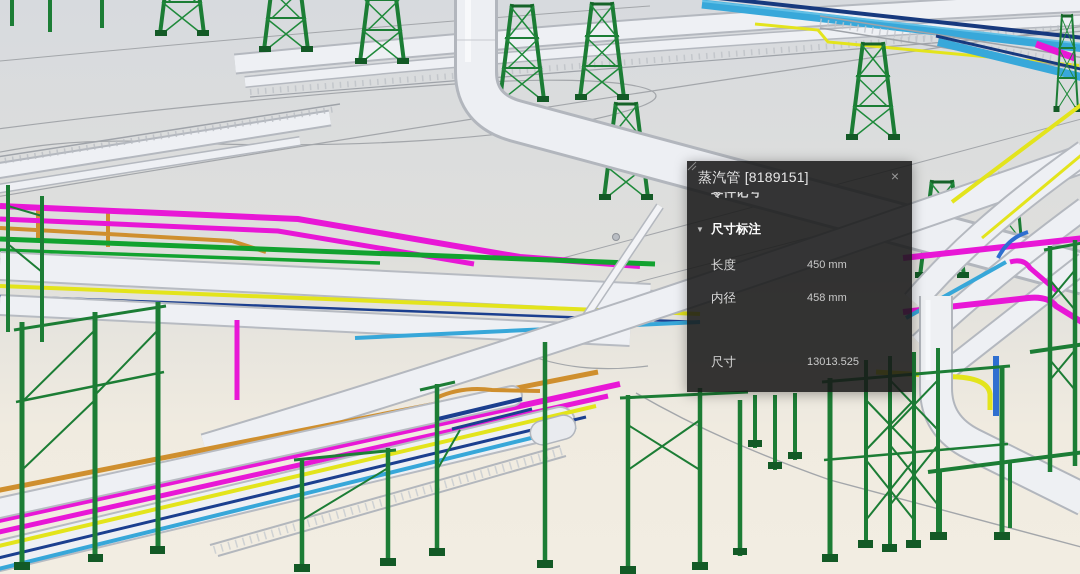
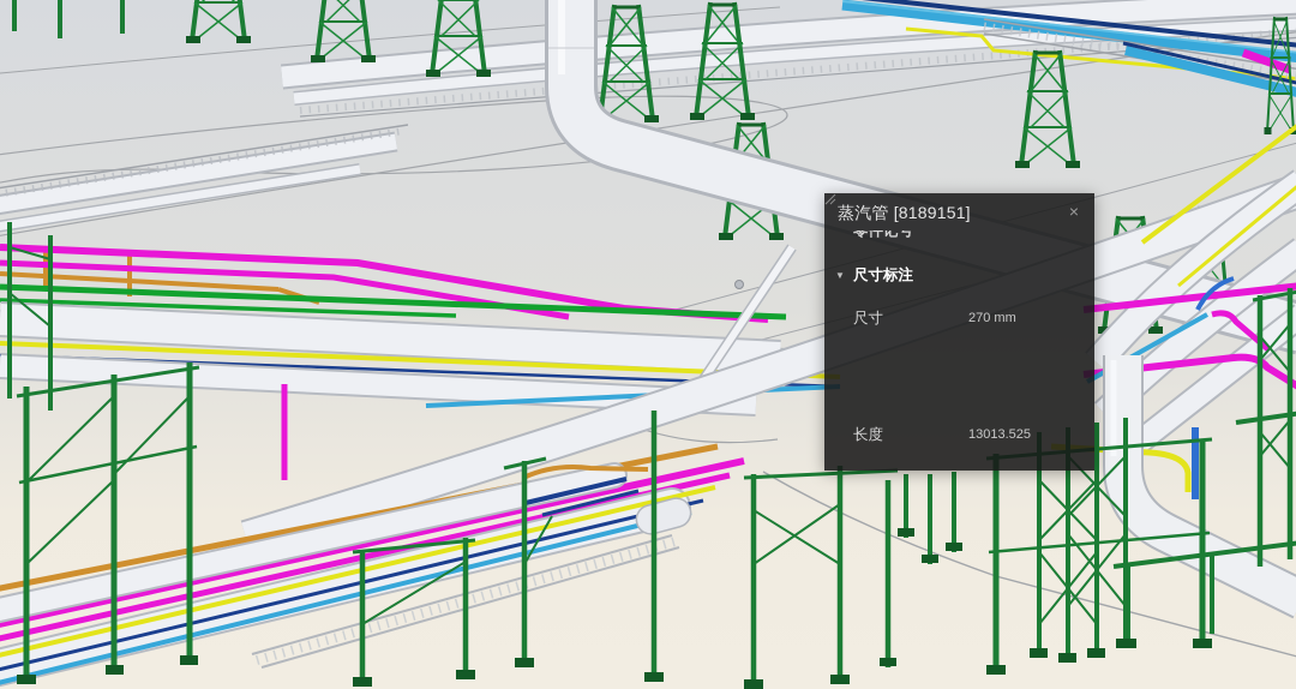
  蒸汽管 [8189151]
  ×
  零件记号
  ▼
  尺寸标注
- 长度
+ 尺寸
- 450 mm
+ 270 mm
- 内径
- 458 mm
- 尺寸
+ 长度
  13013.525
